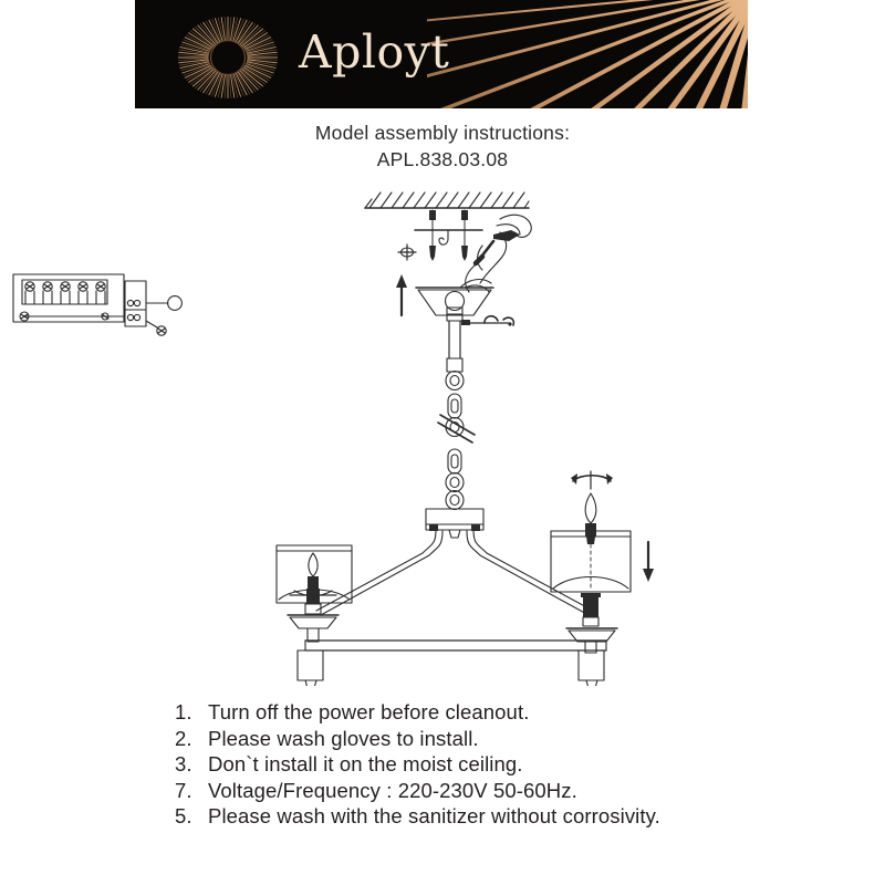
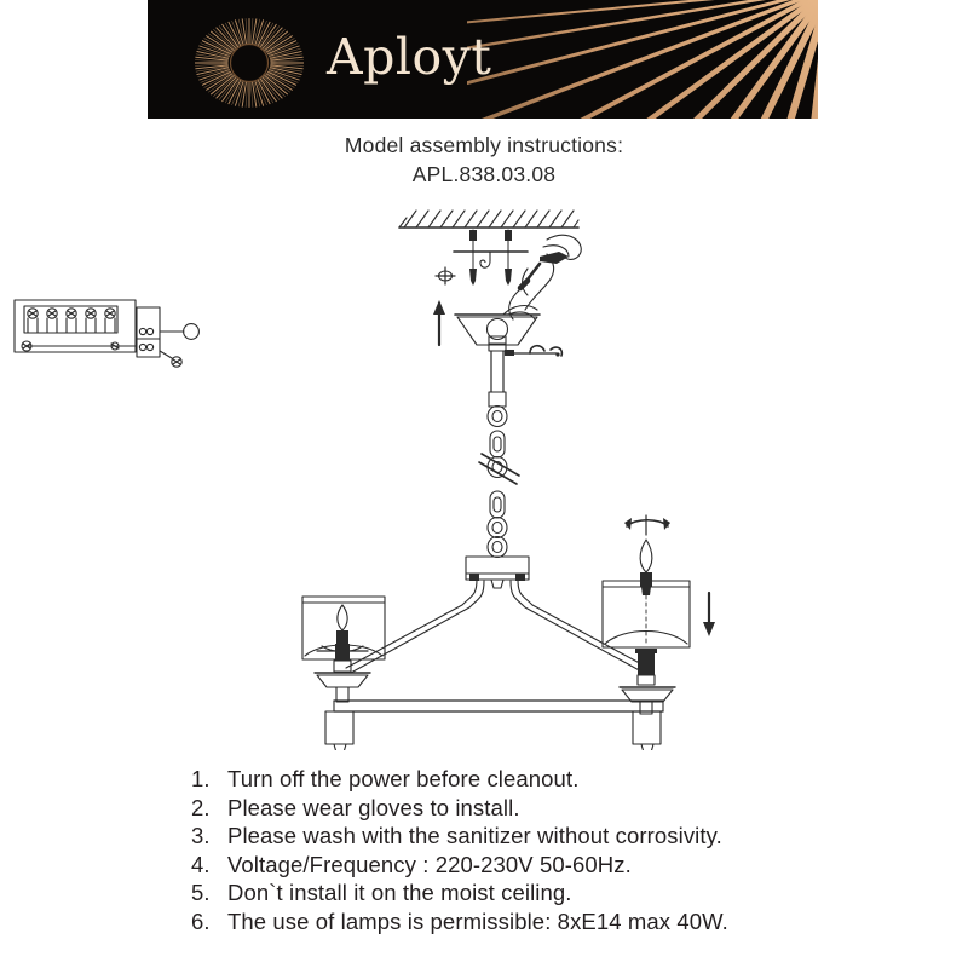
  Aployt
  Model assembly instructions:
  APL.838.03.08
  1.
  Turn off the power before cleanout.
  2.
- Please wash gloves to install.
+ Please wear gloves to install.
  3.
- Don`t install it on the moist ceiling.
+ Please wash with the sanitizer without corrosivity.
- 7.
+ 4.
  Voltage/Frequency : 220-230V 50-60Hz.
  5.
- Please wash with the sanitizer without corrosivity.
+ Don`t install it on the moist ceiling.
+ 6.
+ The use of lamps is permissible: 8xE14 max 40W.
